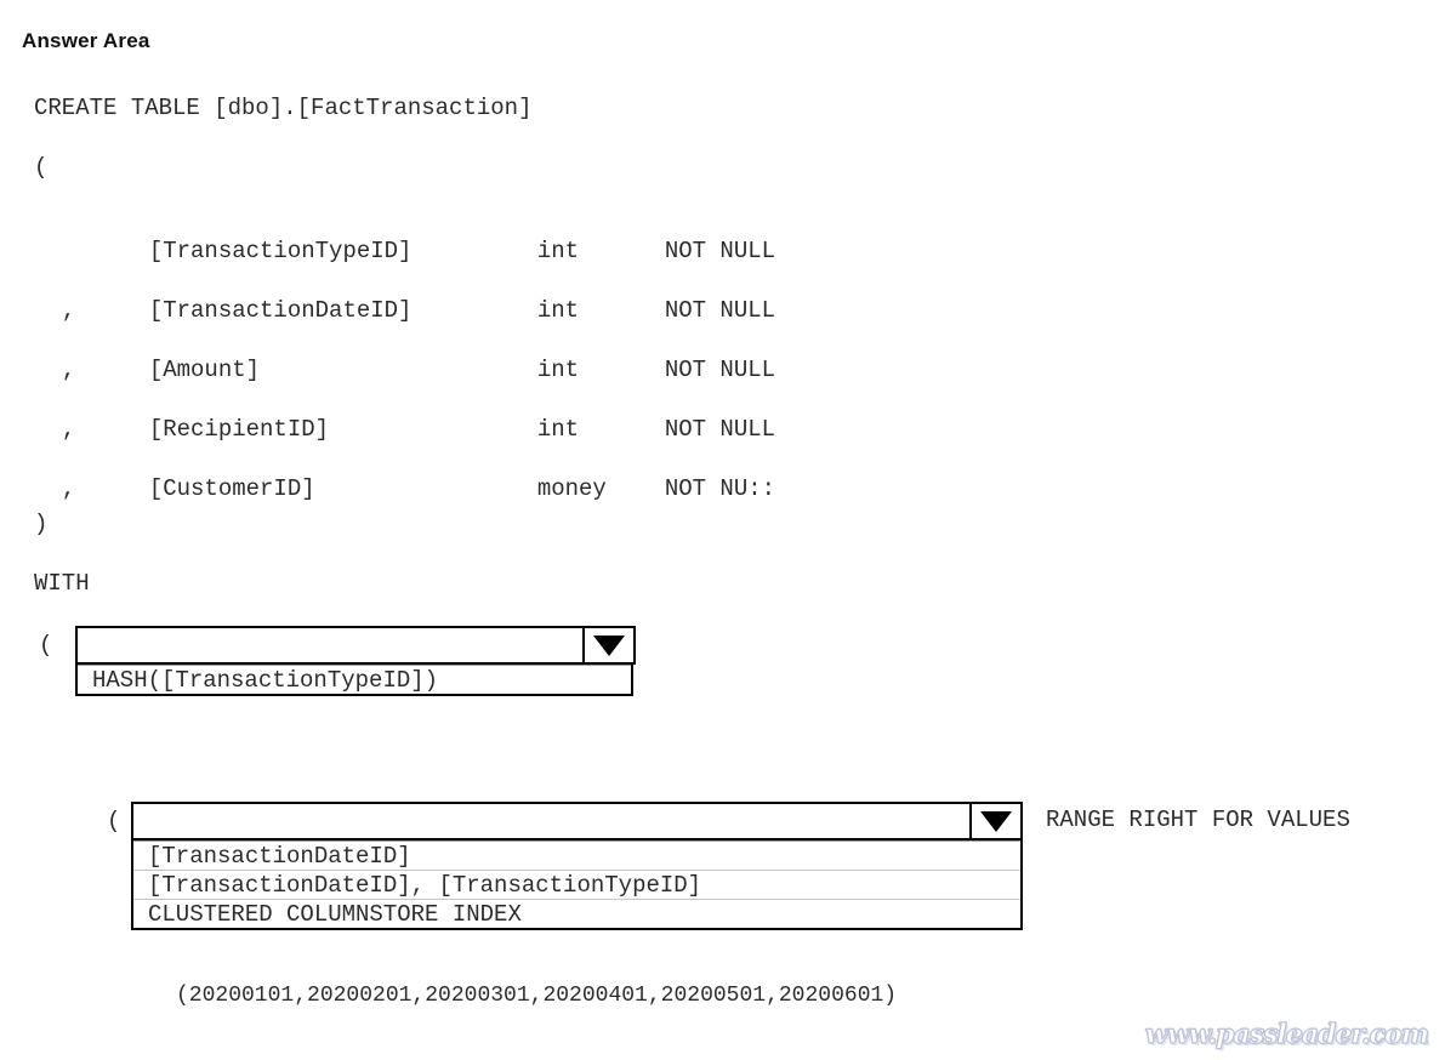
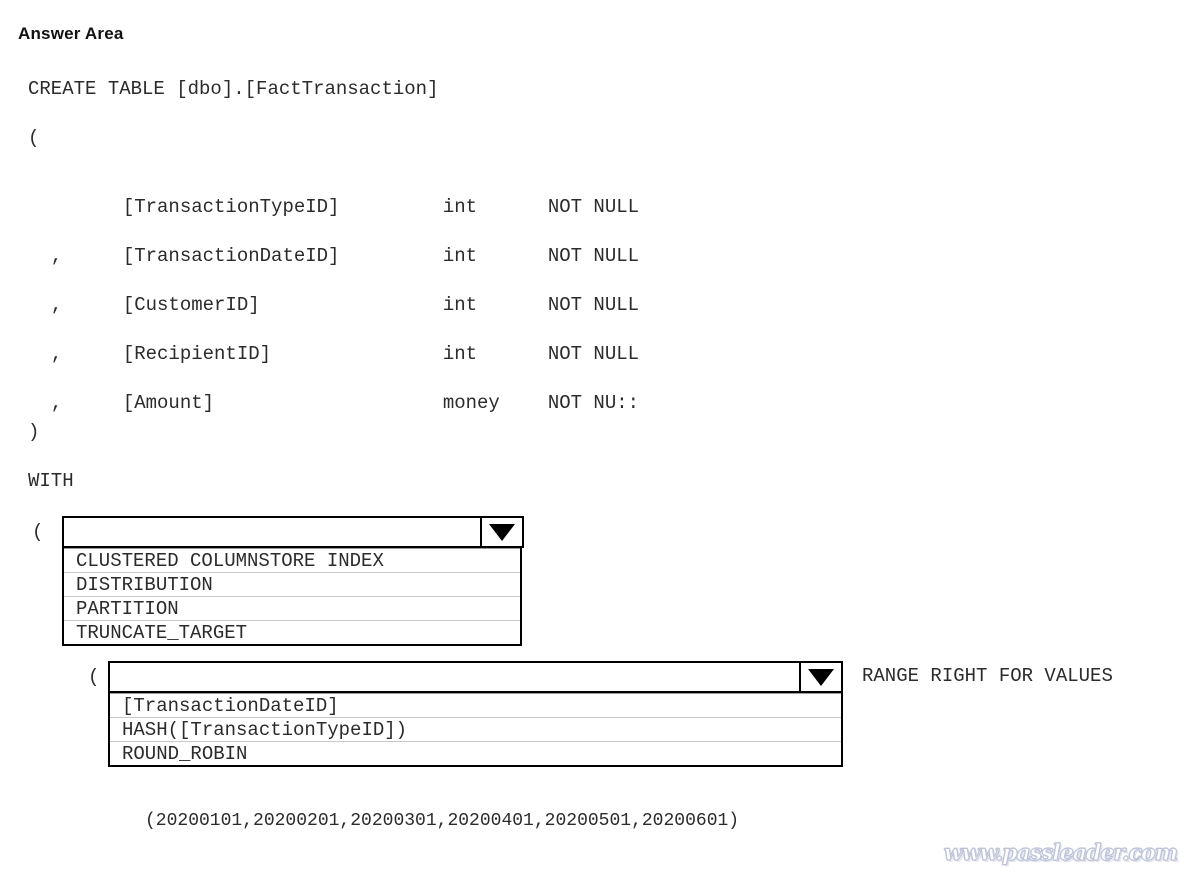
  Answer Area
  CREATE TABLE [dbo].[FactTransaction]
  (
  [TransactionTypeID] int NOT NULL
  , [TransactionDateID] int NOT NULL
- , [Amount] int NOT NULL
+ , [CustomerID] int NOT NULL
  , [RecipientID] int NOT NULL
- , [CustomerID] money NOT NU::
+ , [Amount] money NOT NU::
  )
  WITH
  (
- HASH([TransactionTypeID])
+ CLUSTERED COLUMNSTORE INDEX
+ DISTRIBUTION
+ PARTITION
+ TRUNCATE_TARGET
  (
  [TransactionDateID]
- [TransactionDateID], [TransactionTypeID]
- CLUSTERED COLUMNSTORE INDEX
+ HASH([TransactionTypeID])
+ ROUND_ROBIN
  RANGE RIGHT FOR VALUES
  (20200101,20200201,20200301,20200401,20200501,20200601)
  www.passleader.com
